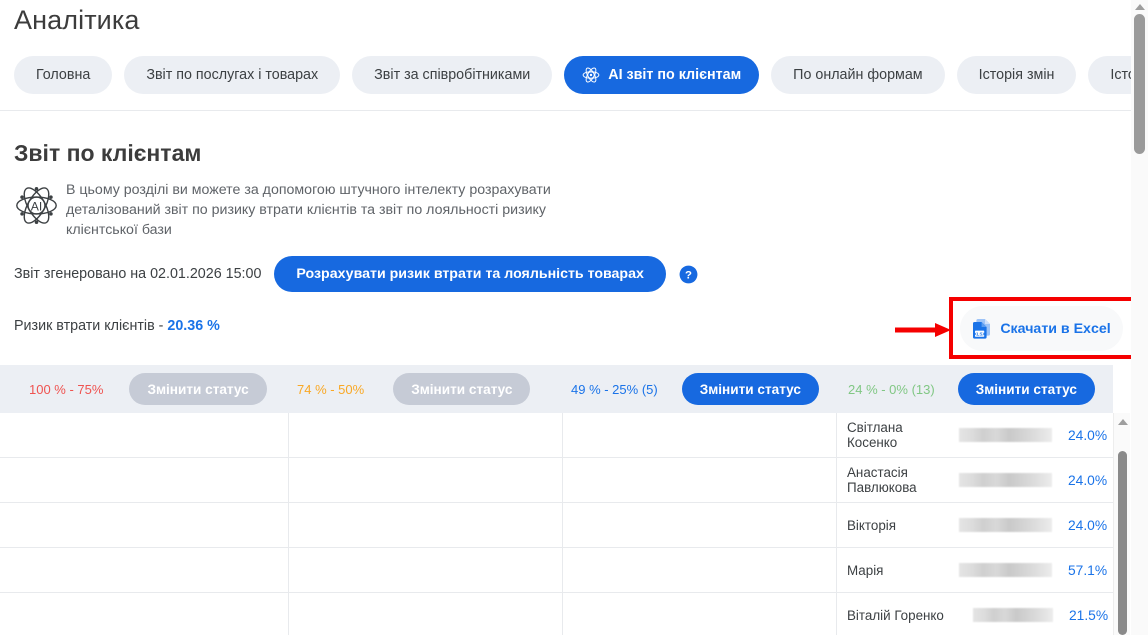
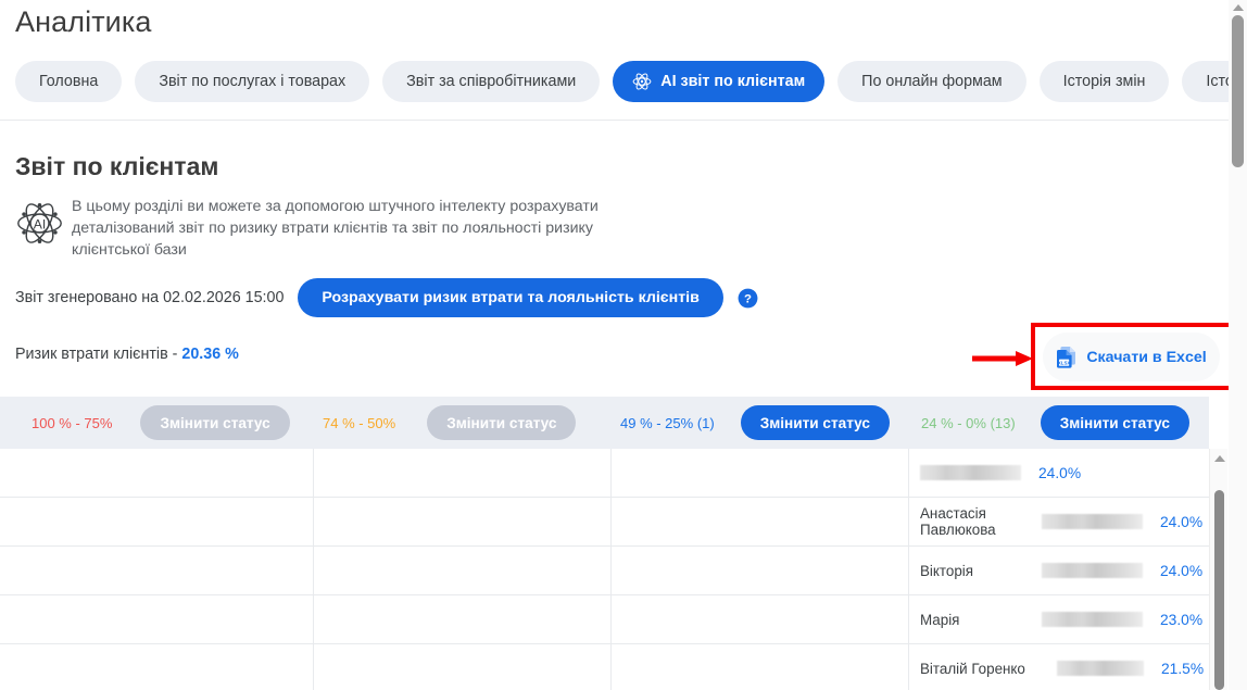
  Аналітика
  Головна
  Звіт по послугах і товарах
  Звіт за співробітниками
  AI звіт по клієнтам
  По онлайн формам
  Історія змін
  Звіт по клієнтам
  AI
  В цьому розділі ви можете за допомогою штучного інтелекту розрахувати деталізований звіт по ризику втрати клієнтів та звіт по лояльності ризику клієнтської бази
- Звіт згенеровано на 02.01.2026 15:00
+ Звіт згенеровано на 02.02.2026 15:00
- Розрахувати ризик втрати та лояльність товарах
+ Розрахувати ризик втрати та лояльність клієнтів
  ?
  Ризик втрати клієнтів - 20.36 %
  Скачати в Excel
  100 % - 75%
  Змінити статус
  74 % - 50%
  Змінити статус
- 49 % - 25% (5)
+ 49 % - 25% (1)
  Змінити статус
  24 % - 0% (13)
  Змінити статус
- Світлана Косенко
  24.0%
  Анастасія Павлюкова
  24.0%
  Вікторія
  24.0%
  Марія
- 57.1%
+ 23.0%
  Віталій Горенко
  21.5%
